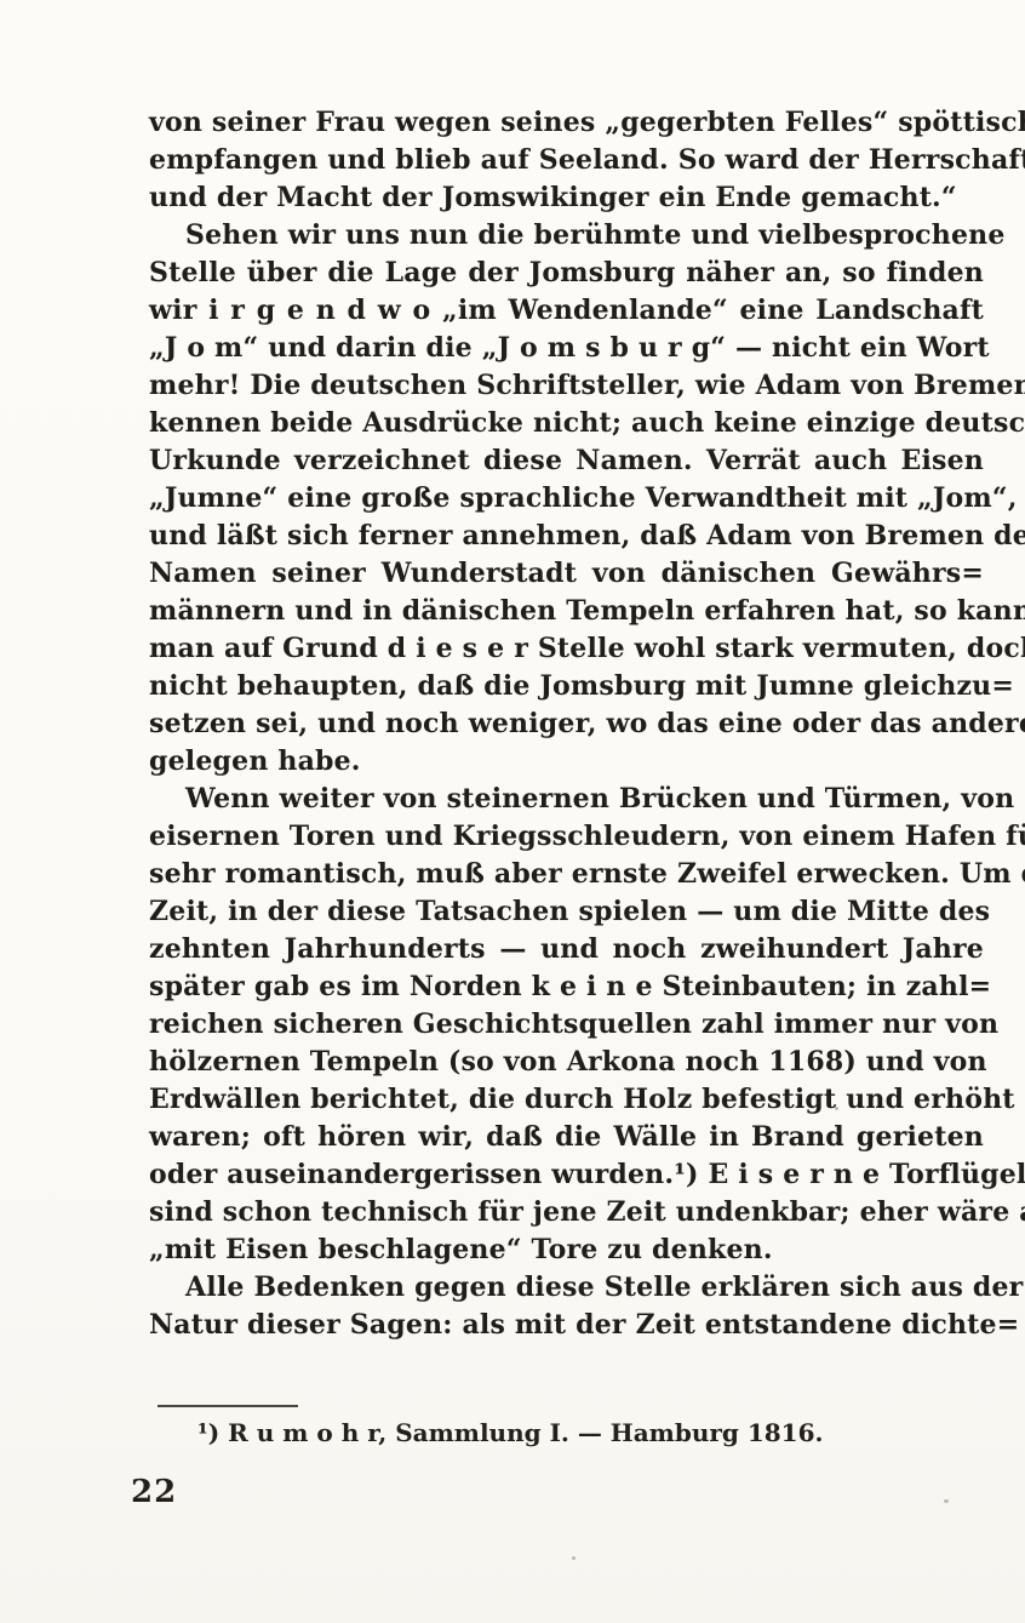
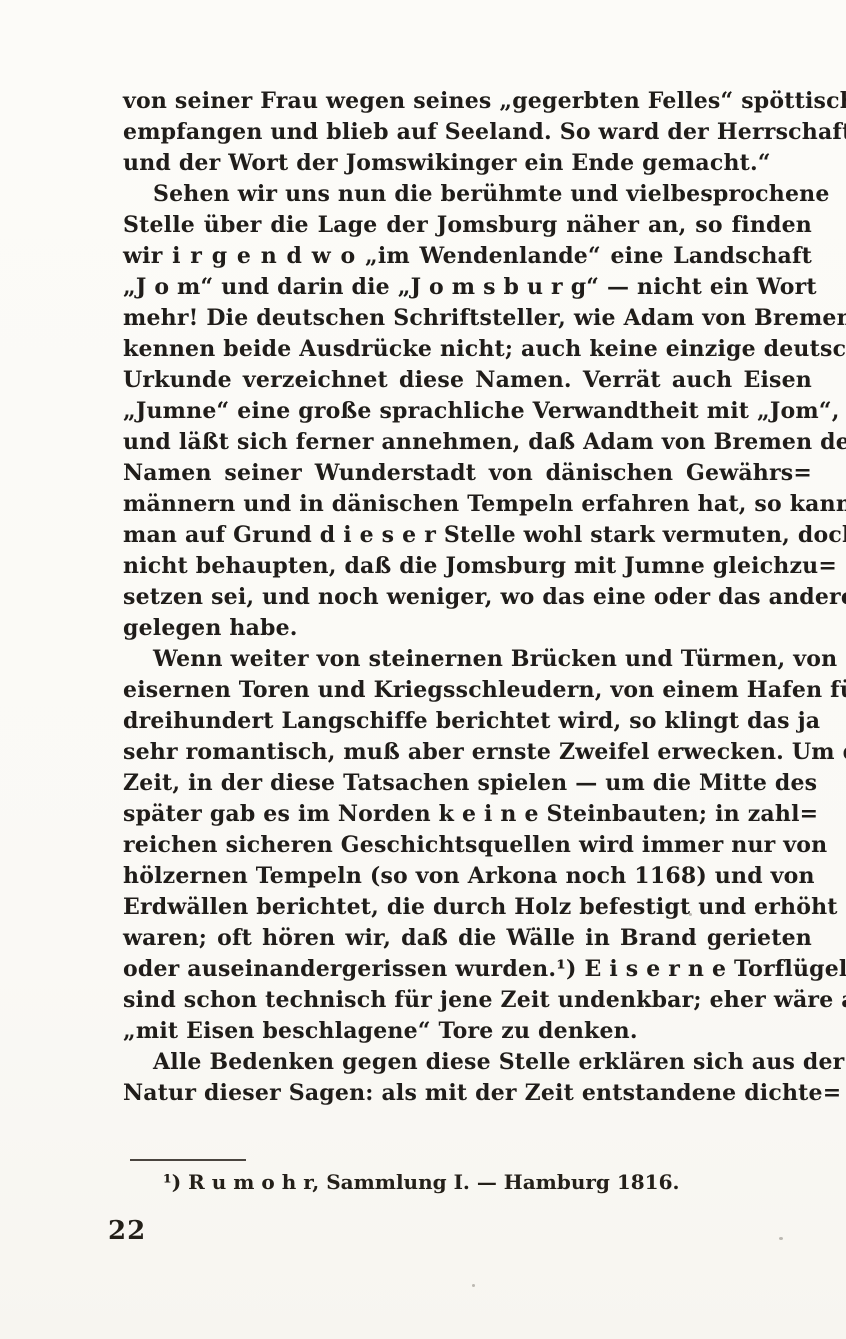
  von seiner Frau wegen seines „gegerbten Felles“ spöttisc
  empfangen und blieb auf Seeland. So ward der Herrschaf
- und der Macht der Jomswikinger ein Ende gemacht.“
+ und der Wort der Jomswikinger ein Ende gemacht.“
  Sehen wir uns nun die berühmte und vielbesprochene
  Stelle über die Lage der Jomsburg näher an, so finden
  wir i r g e n d w o „im Wendenlande“ eine Landschaft
  „J o m“ und darin die „J o m s b u r g“ — nicht ein Wort
  mehr! Die deutschen Schriftsteller, wie Adam von Bremen
  kennen beide Ausdrücke nicht; auch keine einzige deutsc
  Urkunde verzeichnet diese Namen. Verrät auch Eisen
  „Jumne“ eine große sprachliche Verwandtheit mit „Jom“,
  und läßt sich ferner annehmen, daß Adam von Bremen de
  Namen seiner Wunderstadt von dänischen Gewährs=
  männern und in dänischen Tempeln erfahren hat, so kann
  man auf Grund d i e s e r Stelle wohl stark vermuten, doc
  nicht behaupten, daß die Jomsburg mit Jumne gleichzu=
  setzen sei, und noch weniger, wo das eine oder das ander
  gelegen habe.
  Wenn weiter von steinernen Brücken und Türmen, von
  eisernen Toren und Kriegsschleudern, von einem Hafen f
+ dreihundert Langschiffe berichtet wird, so klingt das ja
  sehr romantisch, muß aber ernste Zweifel erwecken. Um
  Zeit, in der diese Tatsachen spielen — um die Mitte des
- zehnten Jahrhunderts — und noch zweihundert Jahre
  später gab es im Norden k e i n e Steinbauten; in zahl=
- reichen sicheren Geschichtsquellen zahl immer nur von
+ reichen sicheren Geschichtsquellen wird immer nur von
  hölzernen Tempeln (so von Arkona noch 1168) und von
  Erdwällen berichtet, die durch Holz befestigt und erhöht
  waren; oft hören wir, daß die Wälle in Brand gerieten
  oder auseinandergerissen wurden.¹) E i s e r n e Torflügel
  sind schon technisch für jene Zeit undenkbar; eher wäre
  „mit Eisen beschlagene“ Tore zu denken.
  Alle Bedenken gegen diese Stelle erklären sich aus der
  Natur dieser Sagen: als mit der Zeit entstandene dichte=
  ¹) R u m o h r, Sammlung I. — Hamburg 1816.
  22
